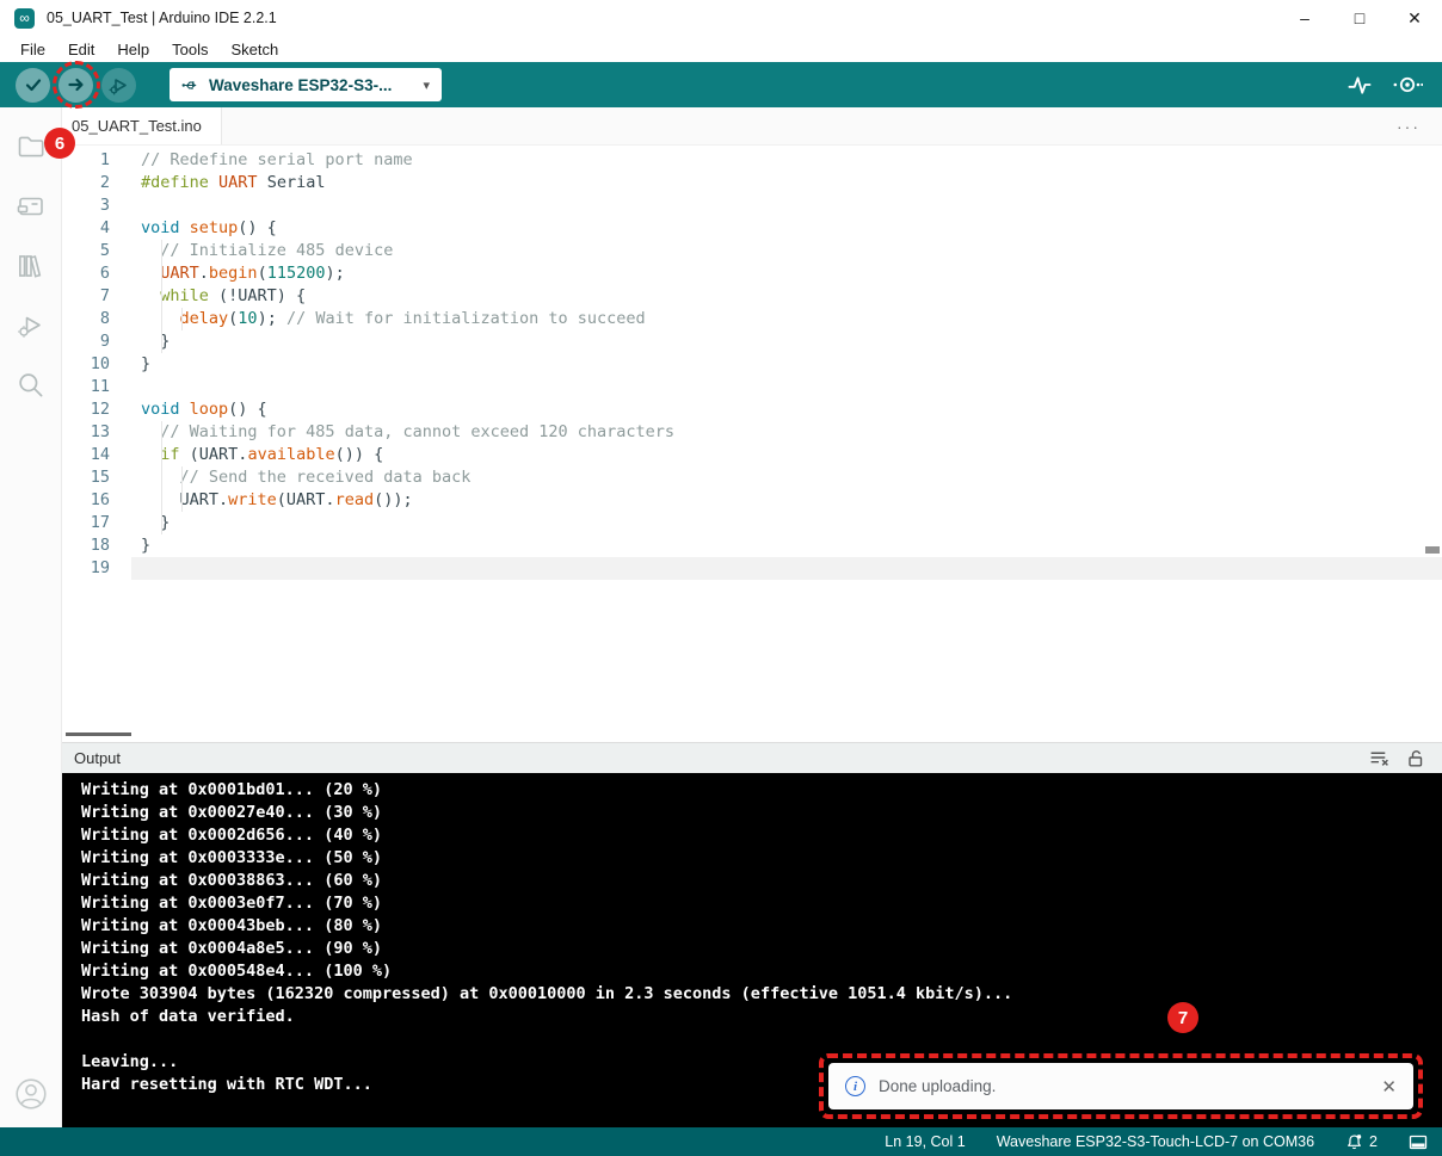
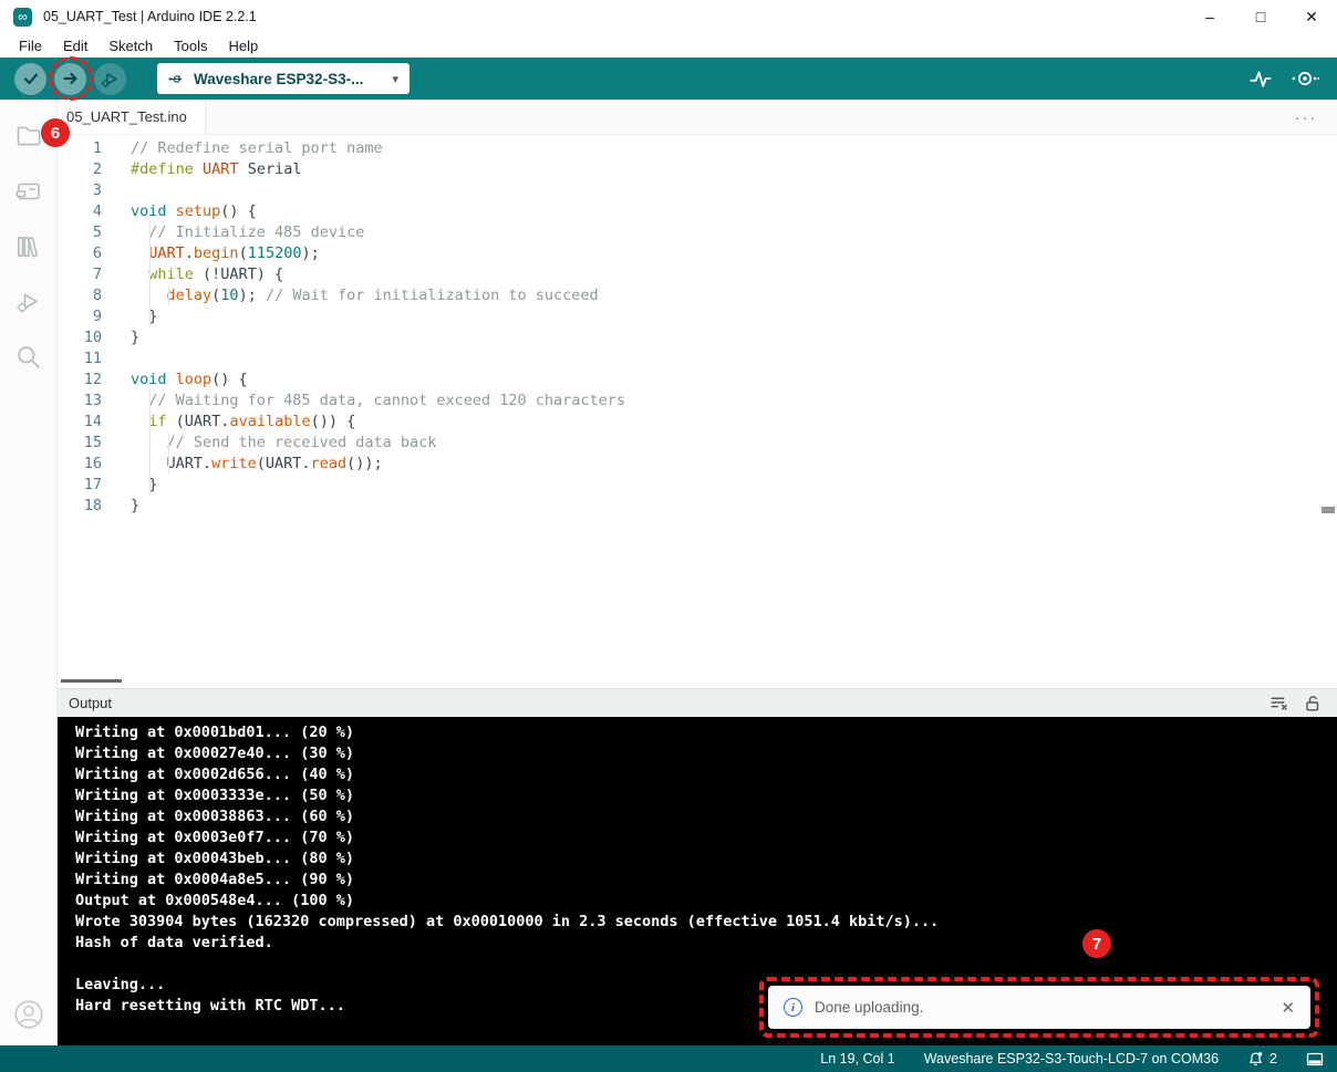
  ∞
  05_UART_Test | Arduino IDE 2.2.1
  –
  □
  ✕
  File
  Edit
- Help
+ Sketch
  Tools
- Sketch
+ Help
  Waveshare ESP32-S3-...
  ▾
  05_UART_Test.ino
  ···
  1
  // Redefine serial port name
  2
  #define UART Serial
  3
  4
  void setup() {
  5
  // Initialize 485 device
  6
  UART.begin(115200);
  7
  while (!UART) {
  8
  delay(10); // Wait for initialization to succeed
  9
  }
  10
  }
  11
  12
  void loop() {
  13
  // Waiting for 485 data, cannot exceed 120 characters
  14
  if (UART.available()) {
  15
  // Send the received data back
  16
  UART.write(UART.read());
  17
  }
  18
  }
- 19
  Output
  Writing at 0x0001bd01... (20 %)
  Writing at 0x00027e40... (30 %)
  Writing at 0x0002d656... (40 %)
  Writing at 0x0003333e... (50 %)
  Writing at 0x00038863... (60 %)
  Writing at 0x0003e0f7... (70 %)
  Writing at 0x00043beb... (80 %)
  Writing at 0x0004a8e5... (90 %)
- Writing at 0x000548e4... (100 %)
+ Output at 0x000548e4... (100 %)
  Wrote 303904 bytes (162320 compressed) at 0x00010000 in 2.3 seconds (effective 1051.4 kbit/s)...
  Hash of data verified.
  Leaving...
  Hard resetting with RTC WDT...
  Ln 19, Col 1
  Waveshare ESP32-S3-Touch-LCD-7 on COM36
  2
  i
  Done uploading.
  ✕
  6
  7
